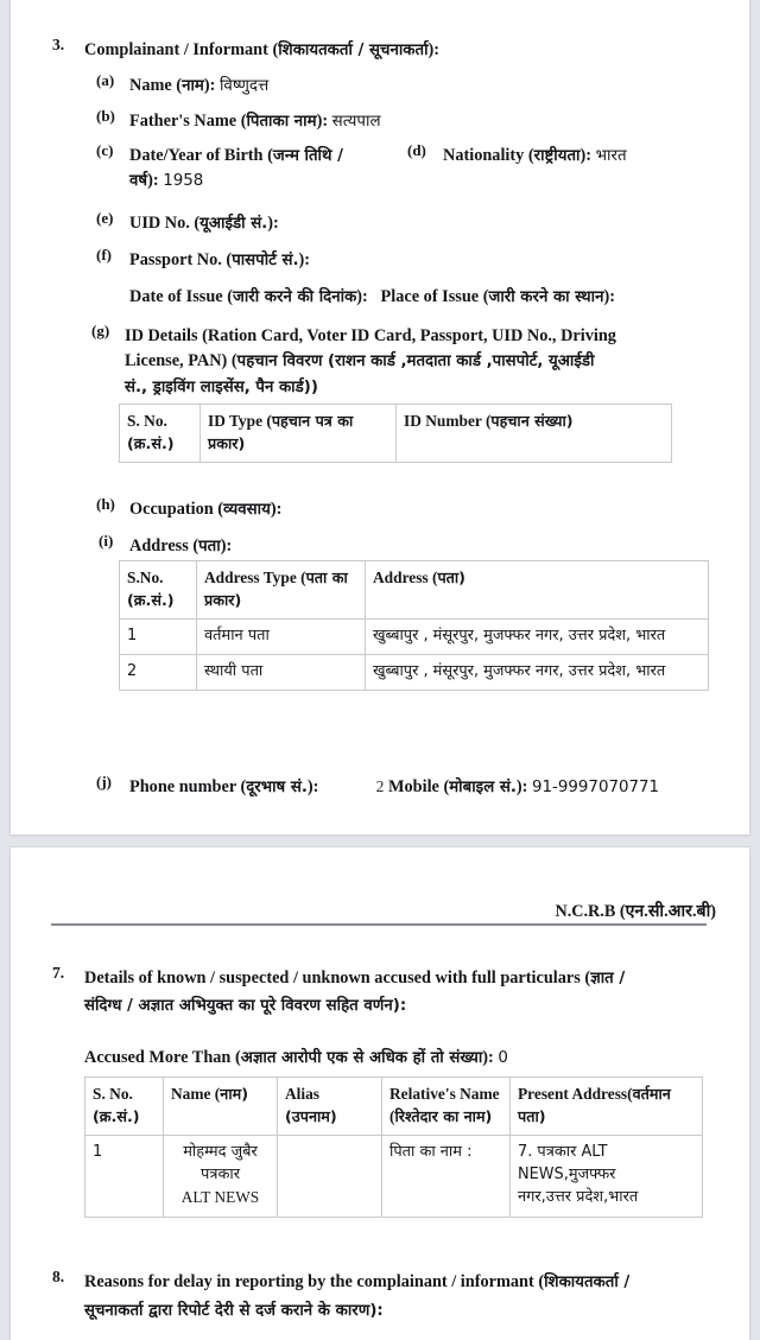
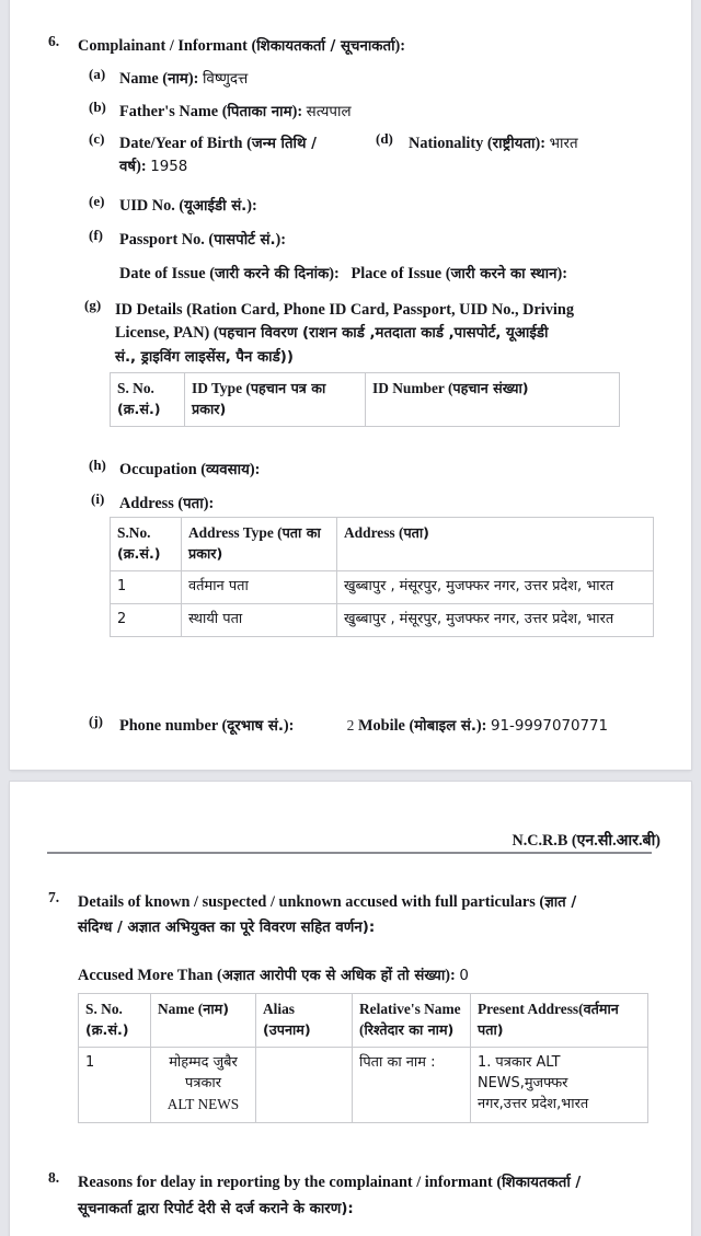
- 3.
+ 6.
  Complainant / Informant (शिकायतकर्ता / सूचनाकर्ता):
  (a)
  Name (नाम): विष्णुदत्त
  (b)
  Father's Name (पिताका नाम): सत्यपाल
  (c)
  Date/Year of Birth (जन्म तिथि /
  वर्ष): 1958
  (d)
  Nationality (राष्ट्रीयता): भारत
  (e)
  UID No. (यूआईडी सं.):
  (f)
  Passport No. (पासपोर्ट सं.):
  Date of Issue (जारी करने की दिनांक): Place of Issue (जारी करने का स्थान):
  (g)
- ID Details (Ration Card, Voter ID Card, Passport, UID No., Driving
+ ID Details (Ration Card, Phone ID Card, Passport, UID No., Driving
  License, PAN) (पहचान विवरण (राशन कार्ड ,मतदाता कार्ड ,पासपोर्ट, यूआईडी
  सं., ड्राइविंग लाइसेंस, पैन कार्ड))
  S. No. (क्र.सं.)	ID Type (पहचान पत्र का प्रकार)	ID Number (पहचान संख्या)
  (h)
  Occupation (व्यवसाय):
  (i)
  Address (पता):
  S.No. (क्र.सं.)	Address Type (पता का प्रकार)	Address (पता)
  1	वर्तमान पता	खुब्बापुर , मंसूरपुर, मुजफ्फर नगर, उत्तर प्रदेश, भारत
  2	स्थायी पता	खुब्बापुर , मंसूरपुर, मुजफ्फर नगर, उत्तर प्रदेश, भारत
  (j)
  Phone number (दूरभाष सं.):
  Mobile (मोबाइल सं.): 91-9997070771
  2
  N.C.R.B (एन.सी.आर.बी)
  7.
  Details of known / suspected / unknown accused with full particulars (ज्ञात /
  संदिग्ध / अज्ञात अभियुक्त का पूरे विवरण सहित वर्णन):
  Accused More Than (अज्ञात आरोपी एक से अधिक हों तो संख्या): 0
  S. No. (क्र.सं.)	Name (नाम)	Alias (उपनाम)	Relative's Name (रिश्तेदार का नाम)	Present Address(वर्तमान पता)
- 1	मोहम्मद जुबैर पत्रकार ALT NEWS		पिता का नाम :	7. पत्रकार ALT NEWS,मुजफ्फर नगर,उत्तर प्रदेश,भारत
+ 1	मोहम्मद जुबैर पत्रकार ALT NEWS		पिता का नाम :	1. पत्रकार ALT NEWS,मुजफ्फर नगर,उत्तर प्रदेश,भारत
  8.
  Reasons for delay in reporting by the complainant / informant (शिकायतकर्ता /
  सूचनाकर्ता द्वारा रिपोर्ट देरी से दर्ज कराने के कारण):
